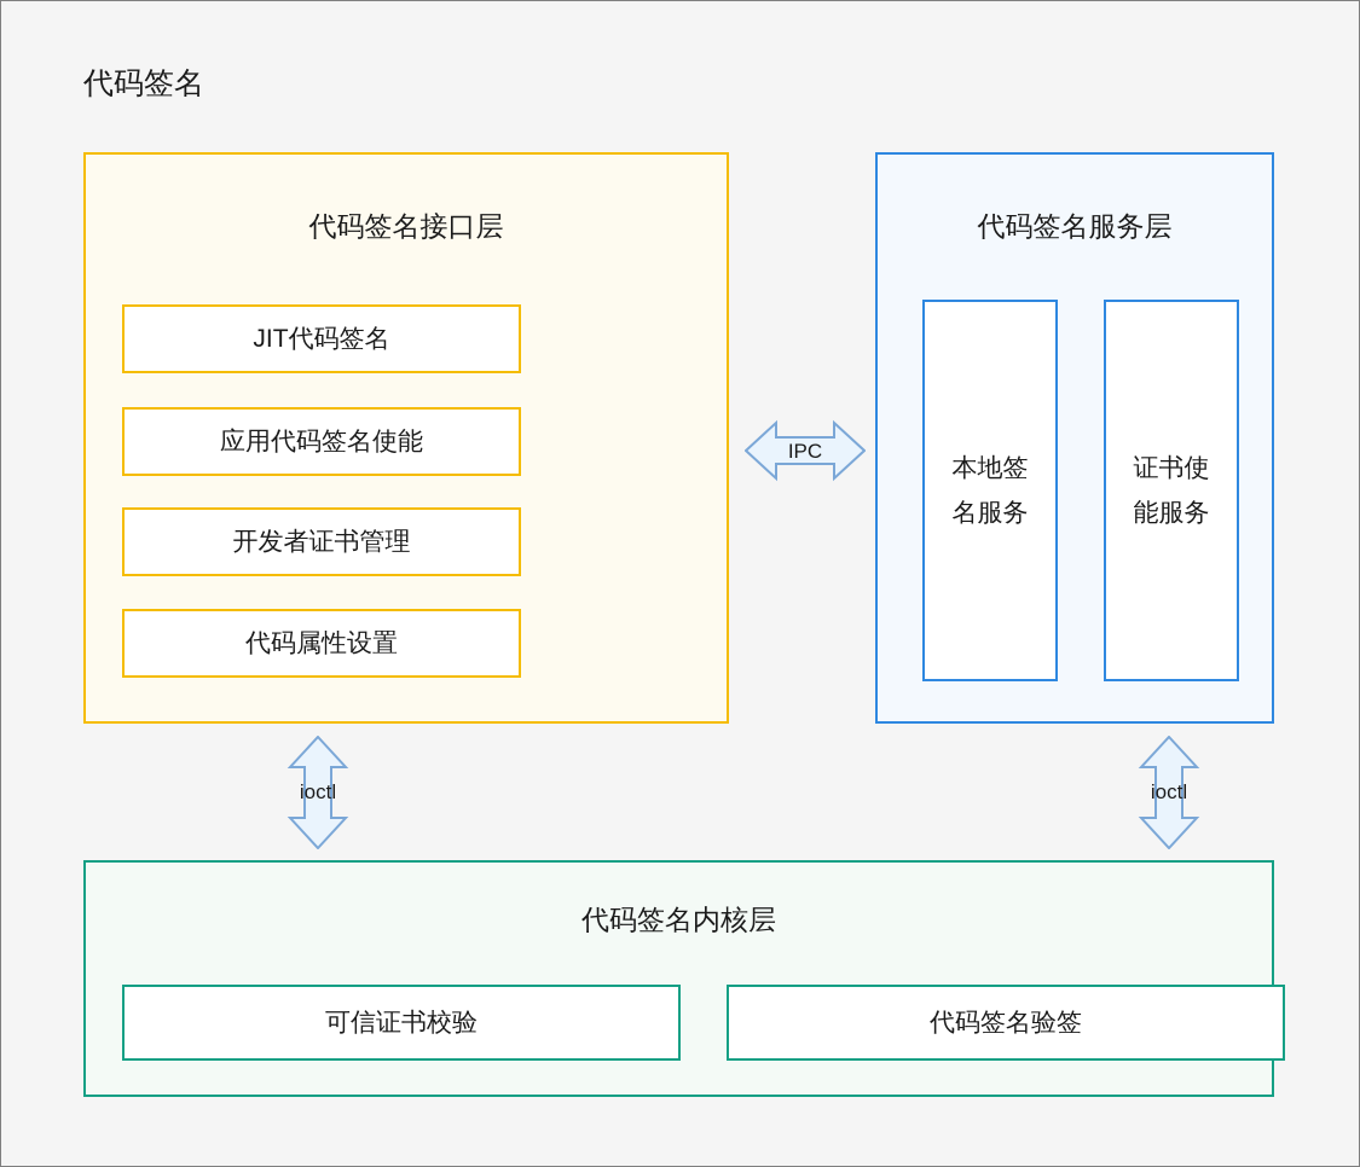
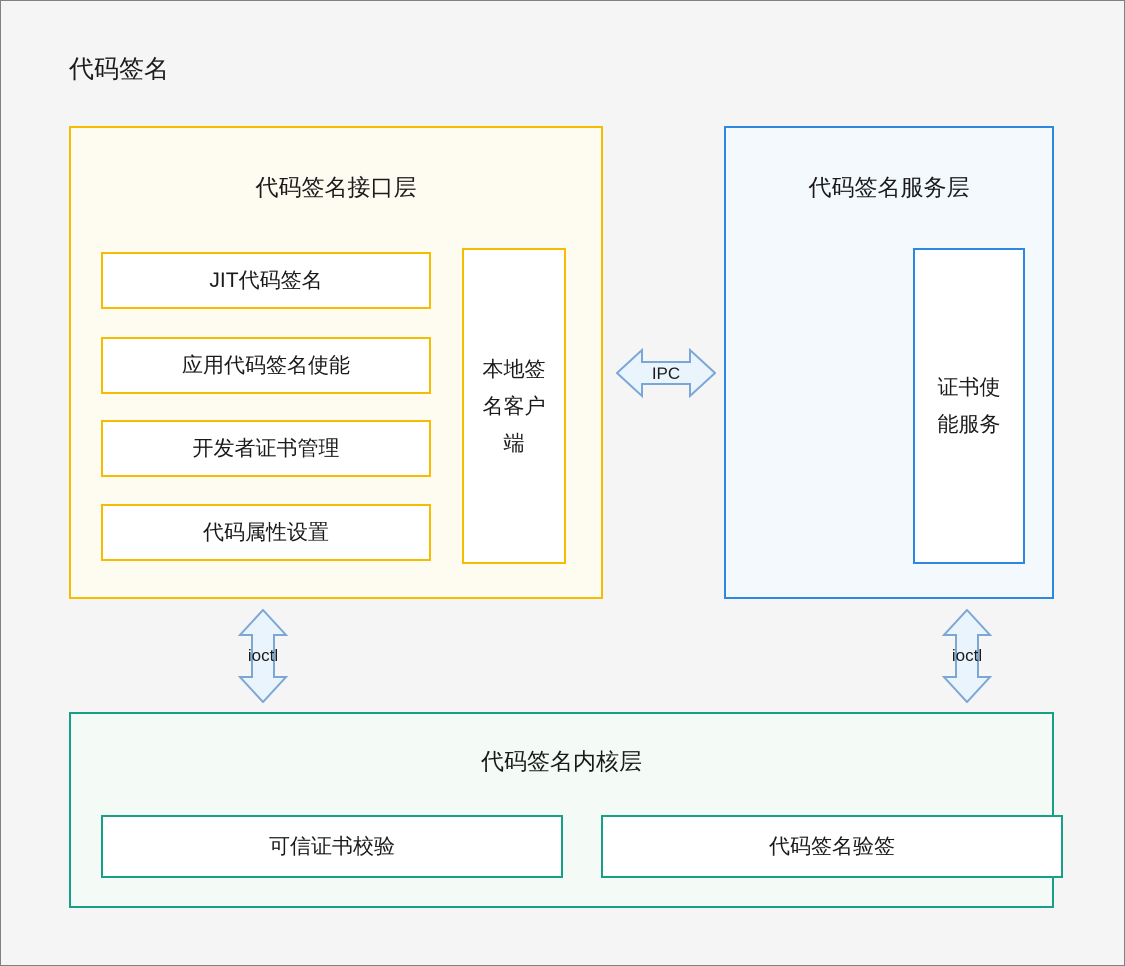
  代码签名
  代码签名接口层
  JIT代码签名
  应用代码签名使能
  开发者证书管理
  代码属性设置
+ 本地签名客户端
  代码签名服务层
- 本地签名服务
  证书使能服务
  代码签名内核层
  可信证书校验
  代码签名验签
  IPC
  ioctl
  ioctl
